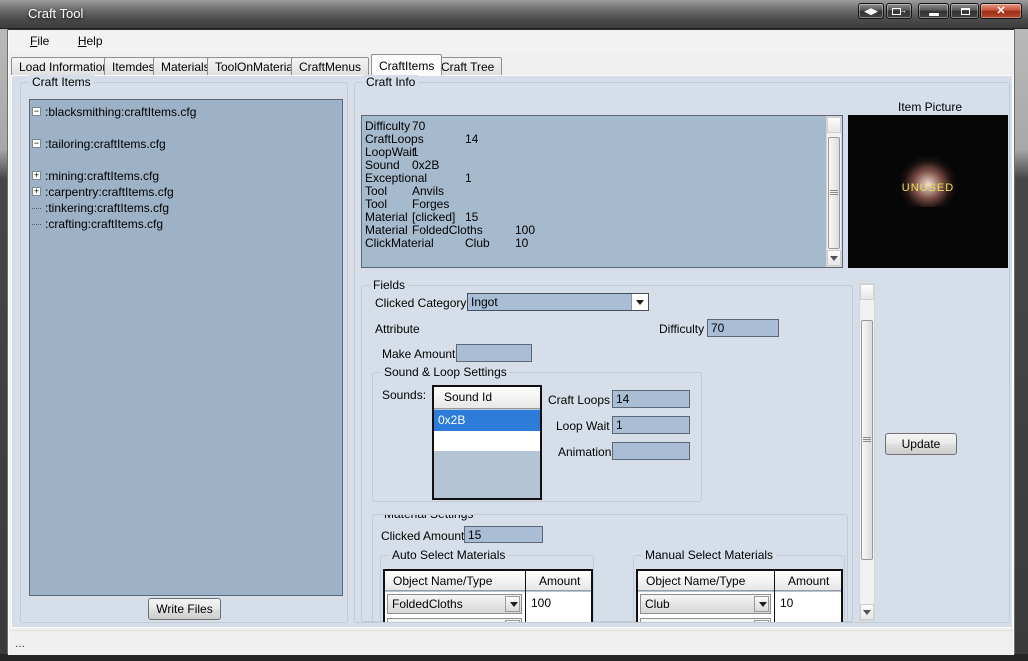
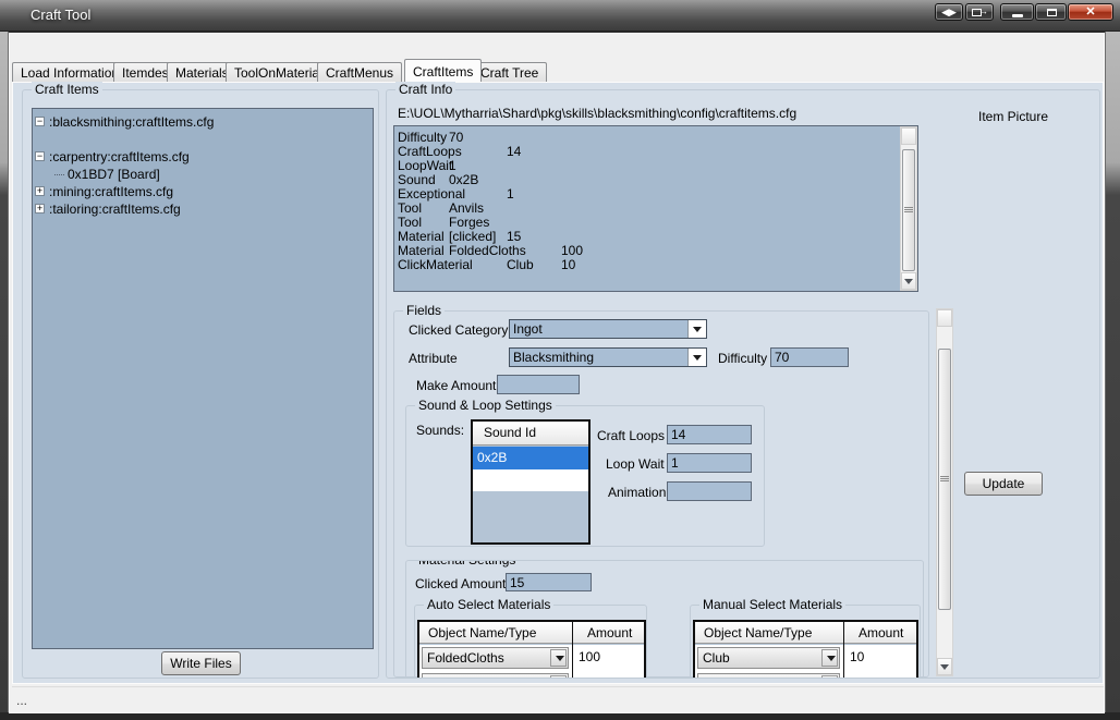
  Craft Tool
  ◀▶
  →
  ✕
- File Help
  Load Informatio
  Itemdes
  Material
  ToolOnMateria
  CraftMenus
  CraftItems
  Craft Tree
  Craft Items
  −
  :blacksmithing:craftItems.cfg
  −
- :tailoring:craftItems.cfg
+ :carpentry:craftItems.cfg
+ 0x1BD7 [Board]
  +
  :mining:craftItems.cfg
  +
- :carpentry:craftItems.cfg
+ :tailoring:craftItems.cfg
- :tinkering:craftItems.cfg
- :crafting:craftItems.cfg
  Write Files
  Craft Info
+ E:\UOL\Mytharria\Shard\pkg\skills\blacksmithing\config\craftitems.cfg
  Difficulty
  70
  CraftLoops
  14
  LoopWait
  1
  Sound
  0x2B
  Exceptional
  1
  Tool
  Anvils
  Tool
  Forges
  Material
  [clicked]
  15
  Material
  FoldedCloths
  100
  ClickMaterial
  Club
  10
  Item Picture
- UNUSED
  Fields
  Clicked Category
  Ingot
  Attribute
+ Blacksmithing
  Difficulty
  70
  Make Amount
  Sound & Loop Settings
  Sounds:
  Sound Id
  0x2B
  Craft Loops
  14
  Loop Wait
  1
  Animation
  Clicked Amount
  15
  Auto Select Materials
  Object Name/Type
  Amount
  FoldedCloths
  100
  Manual Select Materials
  Object Name/Type
  Amount
  Club
  10
  Update
  ...
